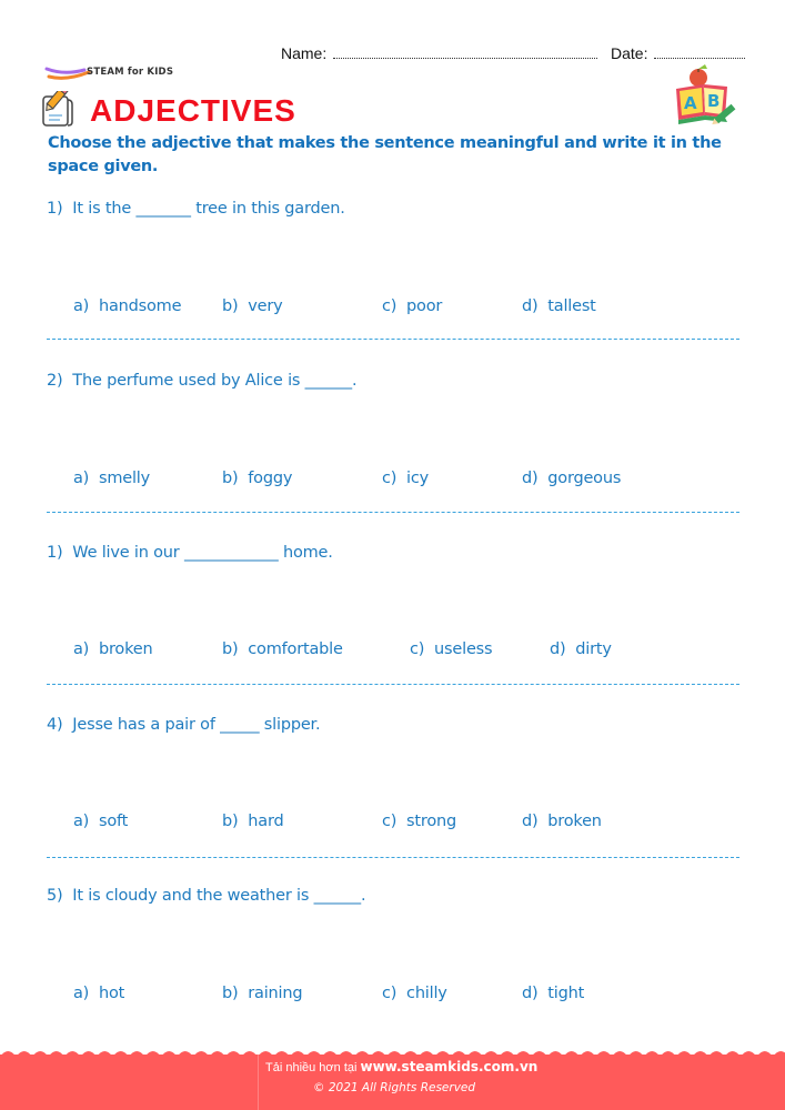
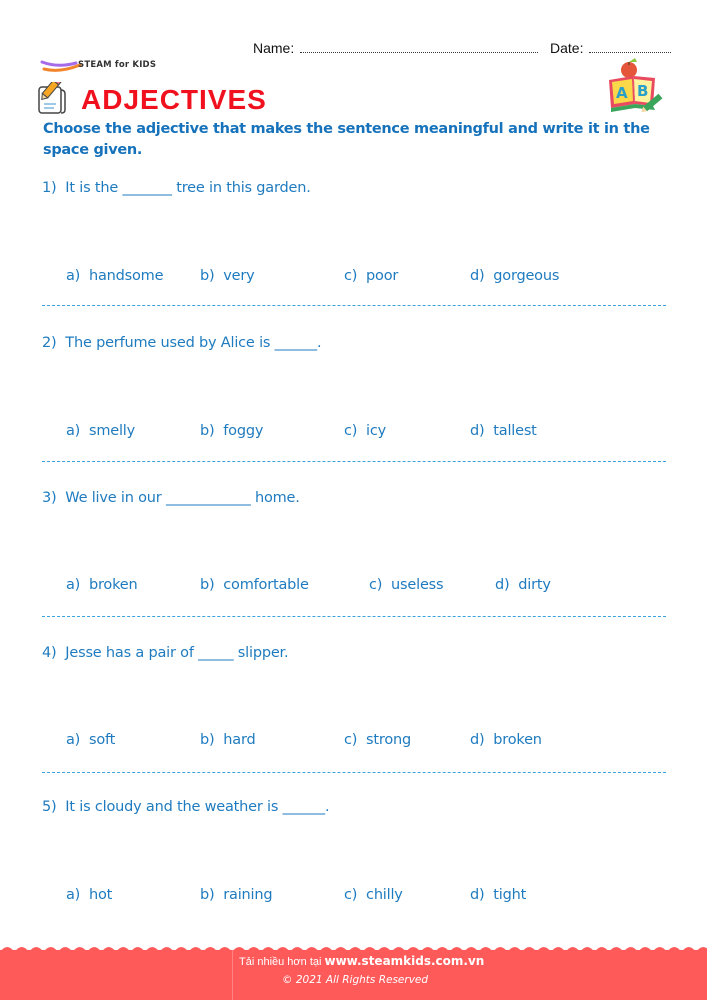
  STEAM for KIDS
  Name:
  Date:
  ADJECTIVES
  A
  B
  Choose the adjective that makes the sentence meaningful and write it in the space given.
  1) It is the _______ tree in this garden.
  a) handsome
  b) very
  c) poor
- d) tallest
+ d) gorgeous
  2) The perfume used by Alice is ______.
  a) smelly
  b) foggy
  c) icy
- d) gorgeous
+ d) tallest
- 1) We live in our ____________ home.
+ 3) We live in our ____________ home.
  a) broken
  b) comfortable
  c) useless
  d) dirty
  4) Jesse has a pair of _____ slipper.
  a) soft
  b) hard
  c) strong
  d) broken
  5) It is cloudy and the weather is ______.
  a) hot
  b) raining
  c) chilly
  d) tight
  Tải nhiều hơn tại www.steamkids.com.vn
  © 2021 All Rights Reserved
